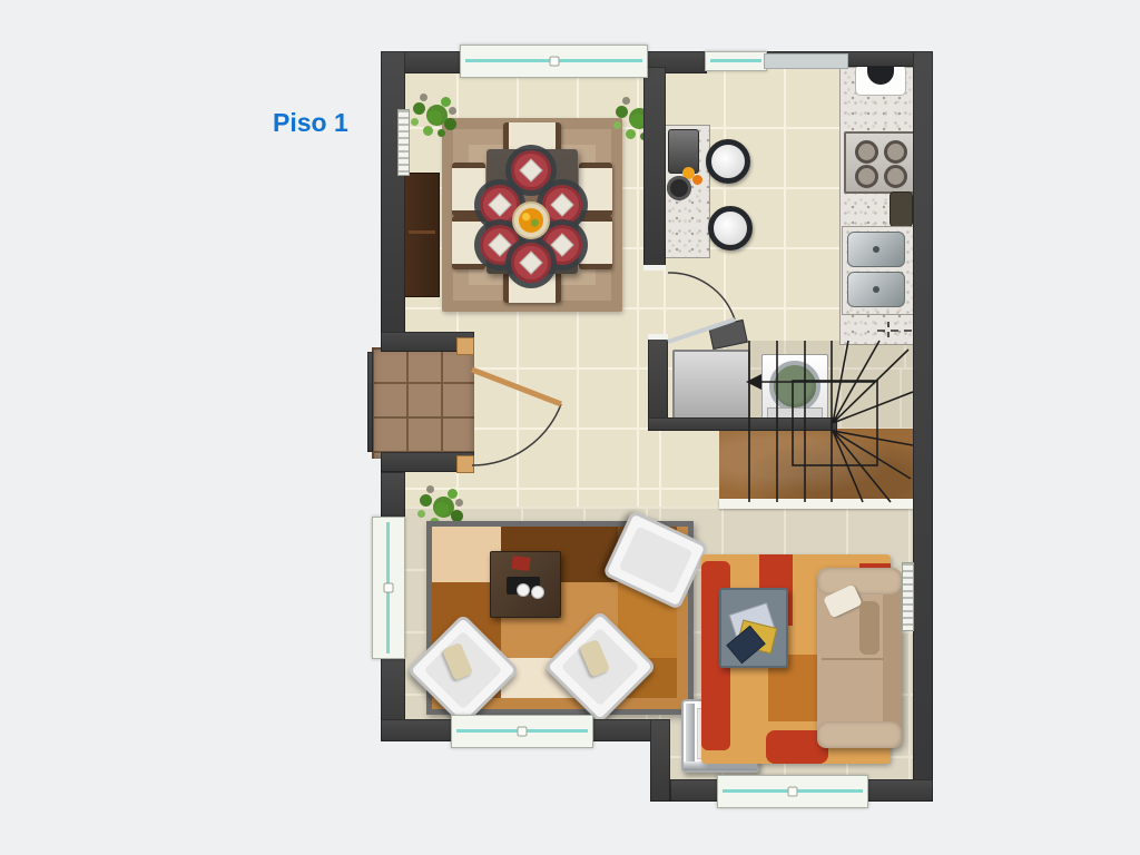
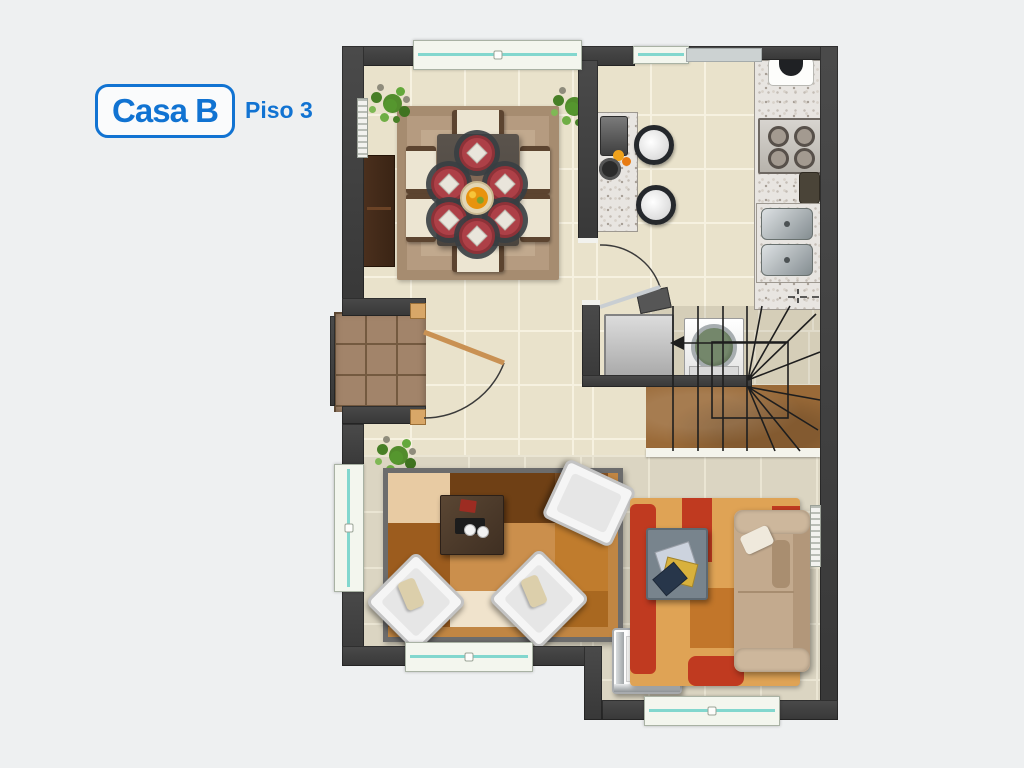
+ Casa B
- Piso 1
+ Piso 3
